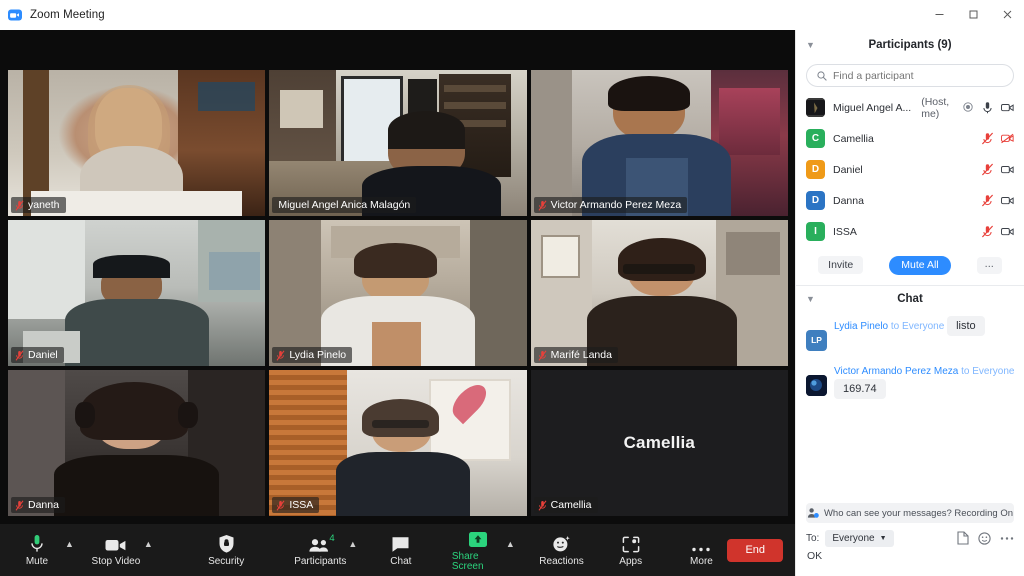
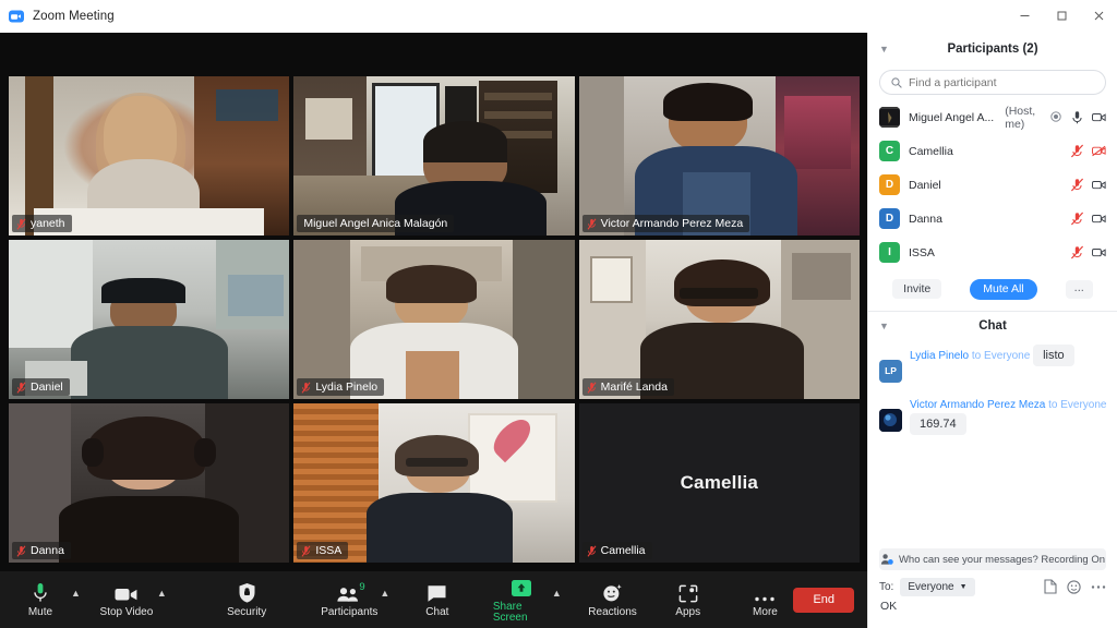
  Zoom Meeting
  yaneth
  Miguel Angel Anica Malagón
  Victor Armando Perez Meza
  Daniel
  Lydia Pinelo
  Marifé Landa
  Danna
  ISSA
  Camellia
  Camellia
  Mute
  ▲
  Stop Video
  ▲
  Security
- 4
+ 9
  Participants
  ▲
  Chat
  Share Screen
  ▲
  Reactions
  Apps
  More
  End
  ▼
- Participants (9)
+ Participants (2)
  Find a participant
  Miguel Angel A...
  (Host, me)
  C
  Camellia
  D
  Daniel
  D
  Danna
  I
  ISSA
  Invite
  Mute All
  ...
  ▼
  Chat
  LP
  Lydia Pinelo to Everyone listo
  Victor Armando Perez Meza to Everyone 169.74
  Who can see your messages? Recording On
  To:
  Everyone
  OK
